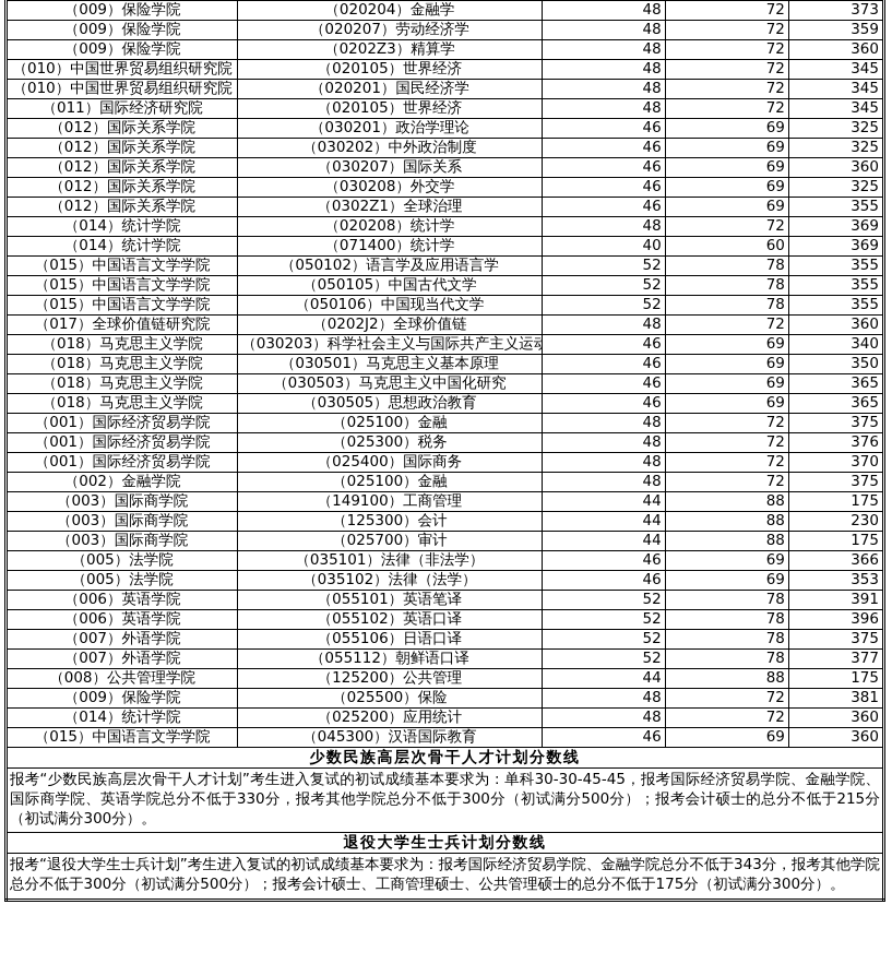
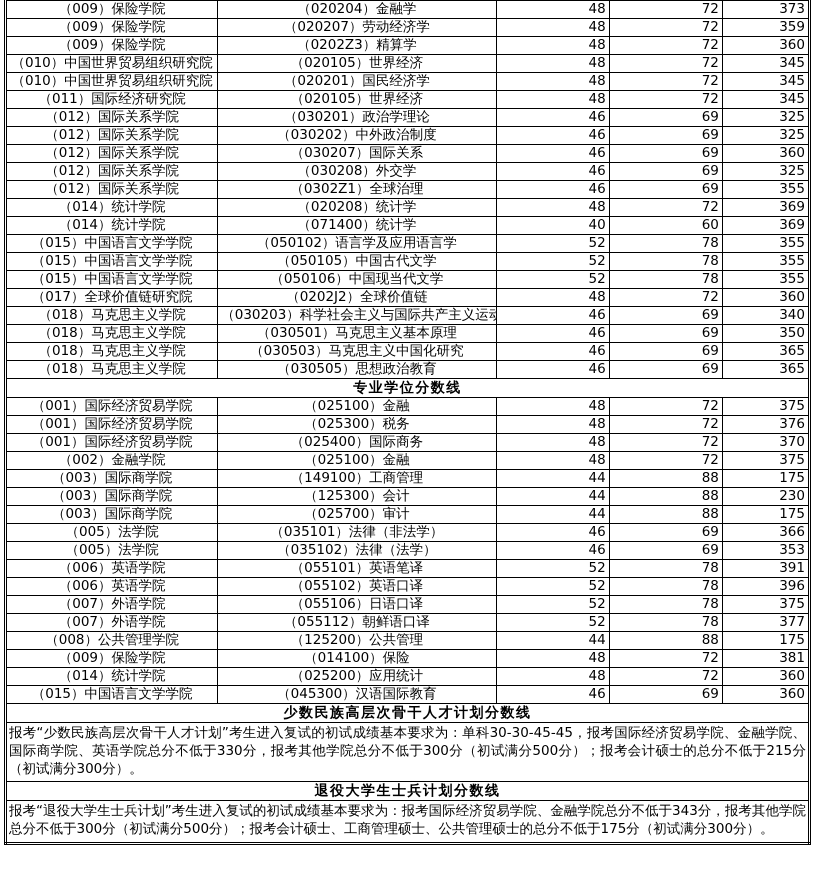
  （009）保险学院	（020204）金融学	48	72	373
  （009）保险学院	（020207）劳动经济学	48	72	359
  （009）保险学院	（0202Z3）精算学	48	72	360
  （010）中国世界贸易组织研究院	（020105）世界经济	48	72	345
  （010）中国世界贸易组织研究院	（020201）国民经济学	48	72	345
  （011）国际经济研究院	（020105）世界经济	48	72	345
  （012）国际关系学院	（030201）政治学理论	46	69	325
  （012）国际关系学院	（030202）中外政治制度	46	69	325
  （012）国际关系学院	（030207）国际关系	46	69	360
  （012）国际关系学院	（030208）外交学	46	69	325
  （012）国际关系学院	（0302Z1）全球治理	46	69	355
  （014）统计学院	（020208）统计学	48	72	369
  （014）统计学院	（071400）统计学	40	60	369
  （015）中国语言文学学院	（050102）语言学及应用语言学	52	78	355
  （015）中国语言文学学院	（050105）中国古代文学	52	78	355
  （015）中国语言文学学院	（050106）中国现当代文学	52	78	355
  （017）全球价值链研究院	（0202J2）全球价值链	48	72	360
  （018）马克思主义学院	（030203）科学社会主义与国际共产主义运动	46	69	340
  （018）马克思主义学院	（030501）马克思主义基本原理	46	69	350
  （018）马克思主义学院	（030503）马克思主义中国化研究	46	69	365
  （018）马克思主义学院	（030505）思想政治教育	46	69	365
+ 专业学位分数线
  （001）国际经济贸易学院	（025100）金融	48	72	375
  （001）国际经济贸易学院	（025300）税务	48	72	376
  （001）国际经济贸易学院	（025400）国际商务	48	72	370
  （002）金融学院	（025100）金融	48	72	375
  （003）国际商学院	（149100）工商管理	44	88	175
  （003）国际商学院	（125300）会计	44	88	230
  （003）国际商学院	（025700）审计	44	88	175
  （005）法学院	（035101）法律（非法学）	46	69	366
  （005）法学院	（035102）法律（法学）	46	69	353
  （006）英语学院	（055101）英语笔译	52	78	391
  （006）英语学院	（055102）英语口译	52	78	396
  （007）外语学院	（055106）日语口译	52	78	375
  （007）外语学院	（055112）朝鲜语口译	52	78	377
  （008）公共管理学院	（125200）公共管理	44	88	175
- （009）保险学院	（025500）保险	48	72	381
+ （009）保险学院	（014100）保险	48	72	381
  （014）统计学院	（025200）应用统计	48	72	360
  （015）中国语言文学学院	（045300）汉语国际教育	46	69	360
  少数民族高层次骨干人才计划分数线
  报考“少数民族高层次骨干人才计划”考生进入复试的初试成绩基本要求为：单科30-30-45-45，报考国际经济贸易学院、金融学院、国际商学院、英语学院总分不低于330分，报考其他学院总分不低于300分（初试满分500分）；报考会计硕士的总分不低于215分（初试满分300分）。
  退役大学生士兵计划分数线
  报考“退役大学生士兵计划”考生进入复试的初试成绩基本要求为：报考国际经济贸易学院、金融学院总分不低于343分，报考其他学院总分不低于300分（初试满分500分）；报考会计硕士、工商管理硕士、公共管理硕士的总分不低于175分（初试满分300分）。
